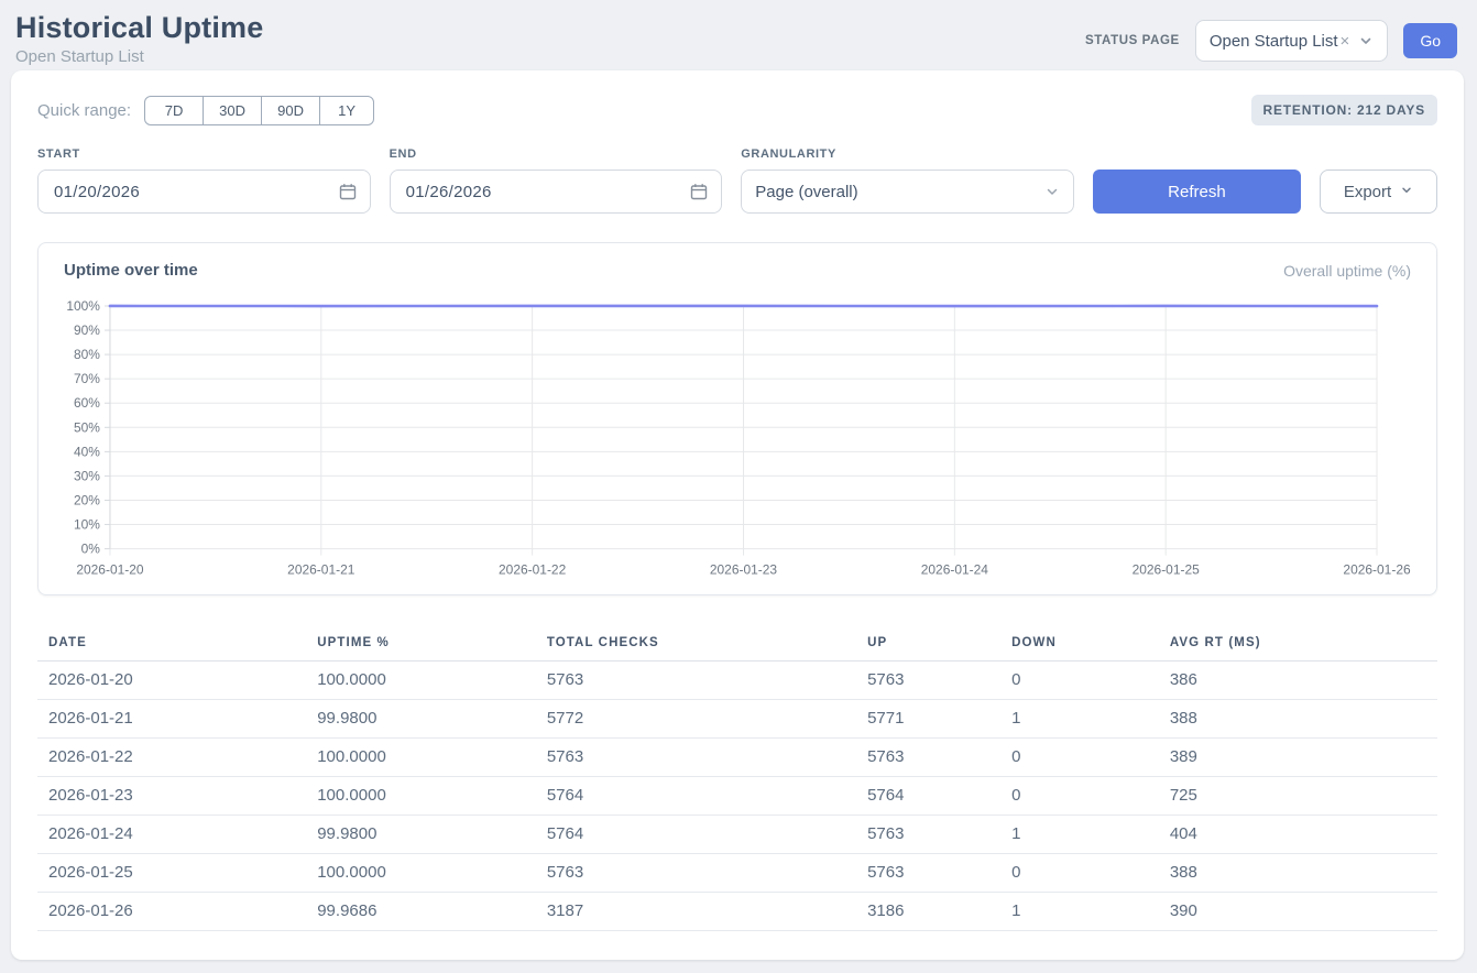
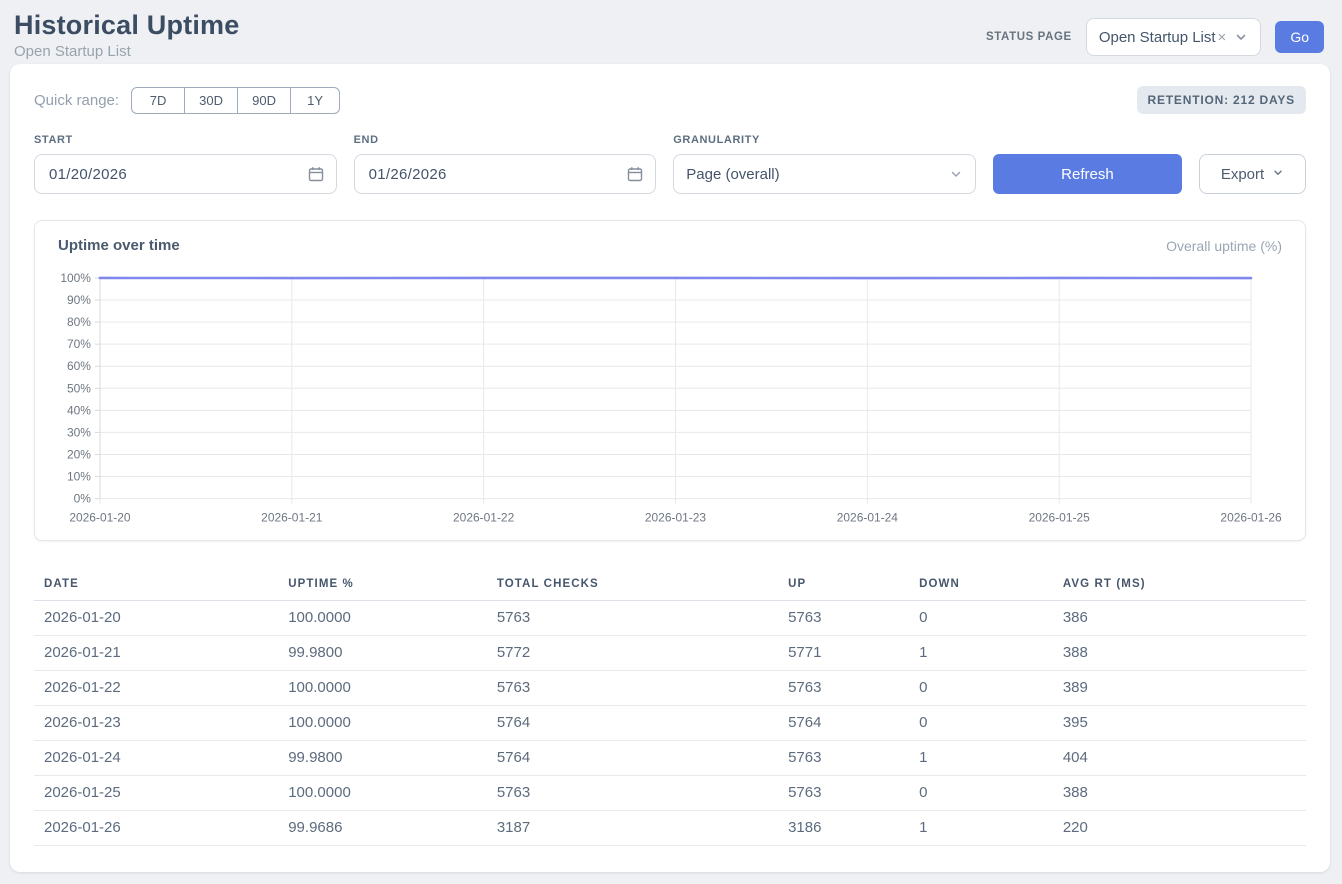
  Historical Uptime
  Open Startup List
  STATUS PAGE
  Open Startup List
  ×
  Go
  Quick range:
  7D
  30D
  90D
  1Y
  RETENTION: 212 DAYS
  START
  01/20/2026
  END
  01/26/2026
  GRANULARITY
  Page (overall)
  Refresh
  Export
  Uptime over time
  Overall uptime (%)
  0%
  10%
  20%
  30%
  40%
  50%
  60%
  70%
  80%
  90%
  100%
  2026-01-20
  2026-01-21
  2026-01-22
  2026-01-23
  2026-01-24
  2026-01-25
  2026-01-26
  DATE	UPTIME %	TOTAL CHECKS	UP	DOWN	AVG RT (MS)
  2026-01-20	100.0000	5763	5763	0	386
  2026-01-21	99.9800	5772	5771	1	388
  2026-01-22	100.0000	5763	5763	0	389
- 2026-01-23	100.0000	5764	5764	0	725
+ 2026-01-23	100.0000	5764	5764	0	395
  2026-01-24	99.9800	5764	5763	1	404
  2026-01-25	100.0000	5763	5763	0	388
- 2026-01-26	99.9686	3187	3186	1	390
+ 2026-01-26	99.9686	3187	3186	1	220
